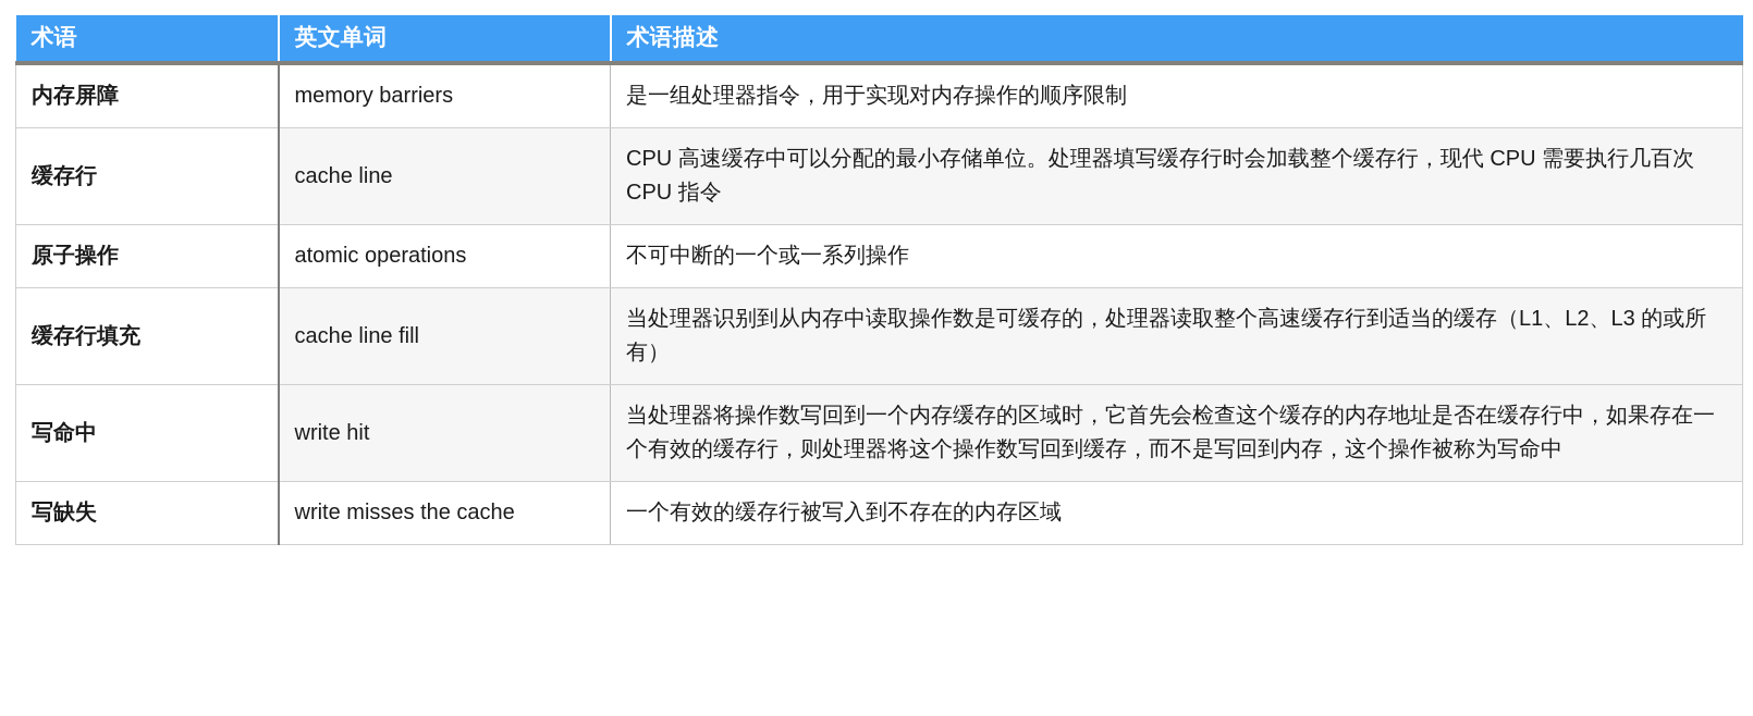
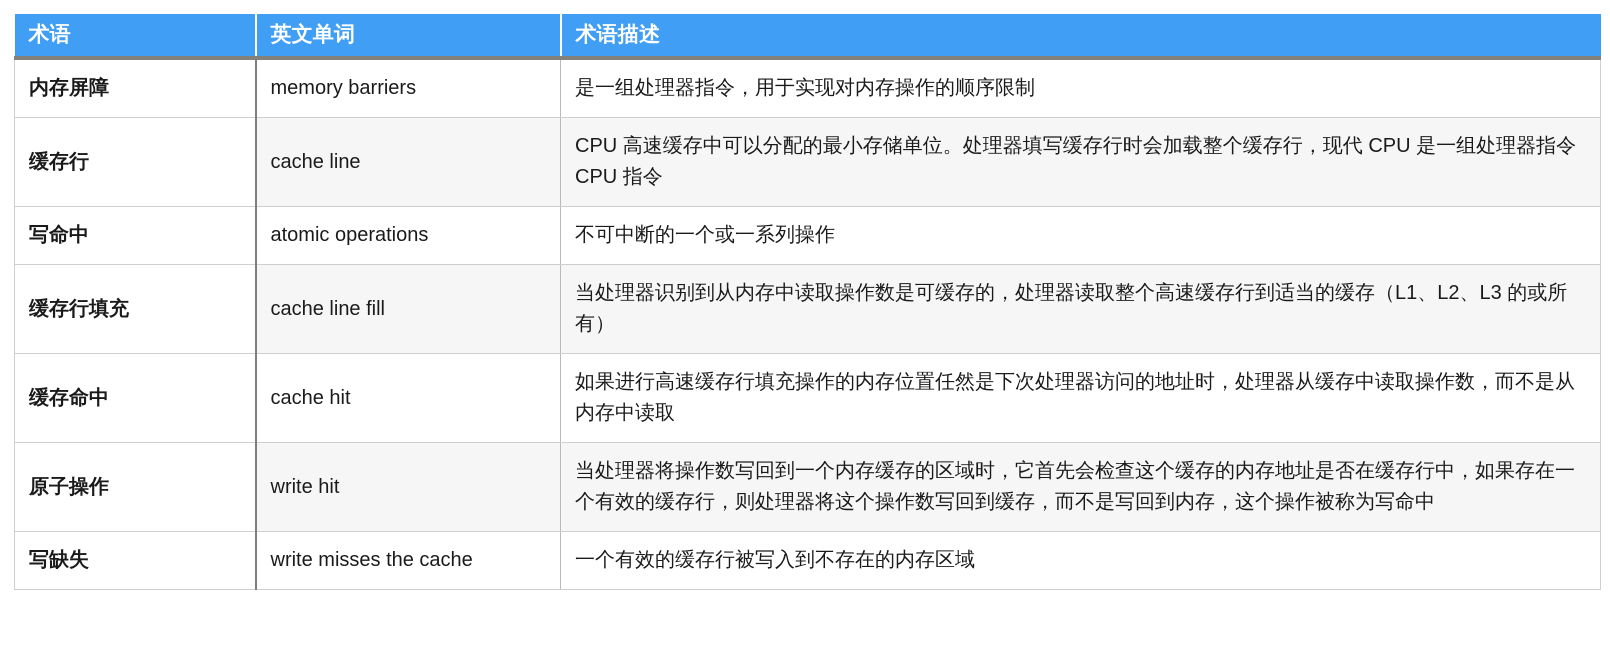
  术语	英文单词	术语描述
  内存屏障	memory barriers	是一组处理器指令，用于实现对内存操作的顺序限制
- 缓存行	cache line	CPU 高速缓存中可以分配的最小存储单位。处理器填写缓存行时会加载整个缓存行，现代 CPU 需要执行几百次 CPU 指令
+ 缓存行	cache line	CPU 高速缓存中可以分配的最小存储单位。处理器填写缓存行时会加载整个缓存行，现代 CPU 是一组处理器指令 CPU 指令
- 原子操作	atomic operations	不可中断的一个或一系列操作
+ 写命中	atomic operations	不可中断的一个或一系列操作
  缓存行填充	cache line fill	当处理器识别到从内存中读取操作数是可缓存的，处理器读取整个高速缓存行到适当的缓存（L1、L2、L3 的或所有）
+ 缓存命中	cache hit	如果进行高速缓存行填充操作的内存位置任然是下次处理器访问的地址时，处理器从缓存中读取操作数，而不是从内存中读取
- 写命中	write hit	当处理器将操作数写回到一个内存缓存的区域时，它首先会检查这个缓存的内存地址是否在缓存行中，如果存在一个有效的缓存行，则处理器将这个操作数写回到缓存，而不是写回到内存，这个操作被称为写命中
+ 原子操作	write hit	当处理器将操作数写回到一个内存缓存的区域时，它首先会检查这个缓存的内存地址是否在缓存行中，如果存在一个有效的缓存行，则处理器将这个操作数写回到缓存，而不是写回到内存，这个操作被称为写命中
  写缺失	write misses the cache	一个有效的缓存行被写入到不存在的内存区域
